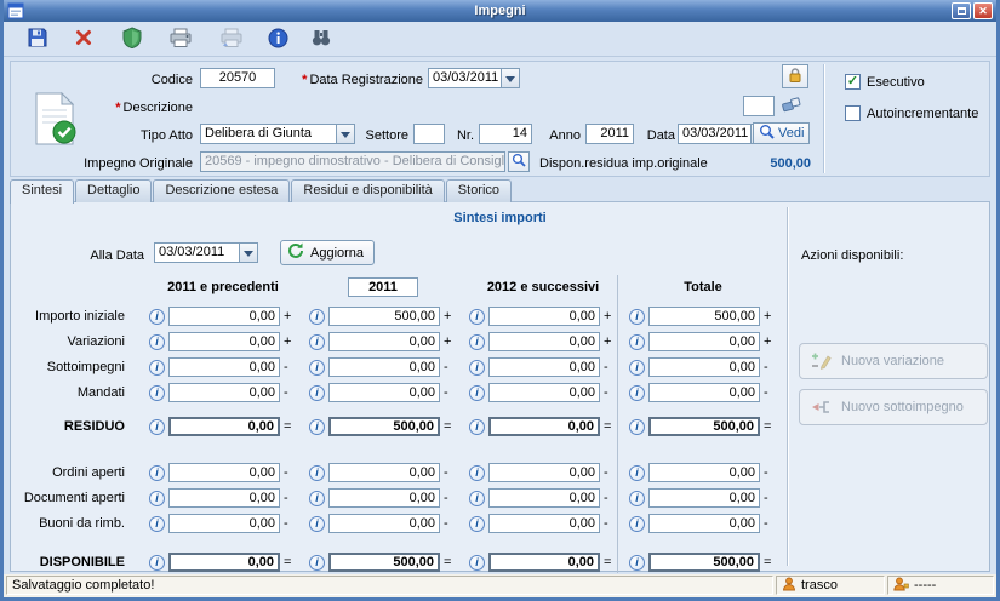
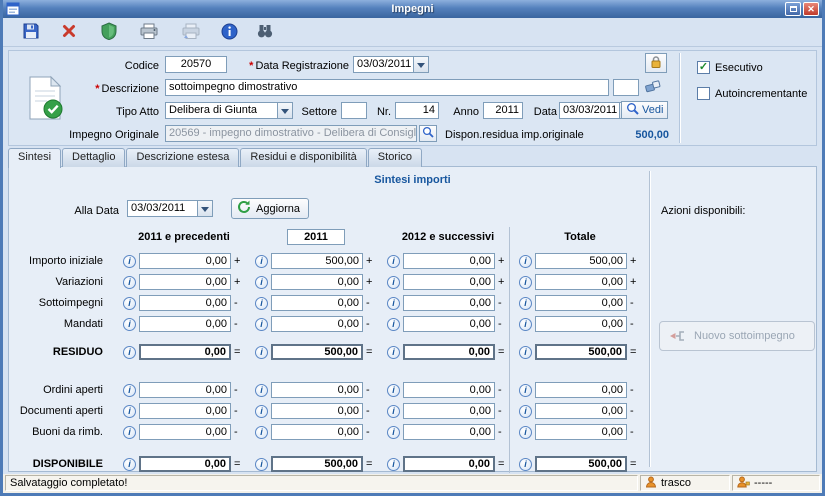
  Impegni
  ✕
  Codice
  20570
  *
  Data Registrazione
  03/03/2011
  *
  Descrizione
+ sottoimpegno dimostrativo
  Tipo Atto
  Delibera di Giunta
  Settore
  Nr.
  14
  Anno
  2011
  Data
  03/03/2011
  Vedi
  Impegno Originale
  20569 - impegno dimostrativo - Delibera di Consigl
  Dispon.residua imp.originale
  500,00
  ✓
  Esecutivo
  Autoincrementante
  Sintesi
  Dettaglio
  Descrizione estesa
  Residui e disponibilità
  Storico
  Sintesi importi
  Alla Data
  03/03/2011
  Aggiorna
  2011 e precedenti
  2011
  2012 e successivi
  Totale
  Importo iniziale
  0,00
  +
  500,00
  +
  0,00
  +
  500,00
  +
  Variazioni
  0,00
  +
  0,00
  +
  0,00
  +
  0,00
  +
  Sottoimpegni
  0,00
  -
  0,00
  -
  0,00
  -
  0,00
  -
  Mandati
  0,00
  -
  0,00
  -
  0,00
  -
  0,00
  -
  RESIDUO
  0,00
  =
  500,00
  =
  0,00
  =
  500,00
  =
  Ordini aperti
  0,00
  -
  0,00
  -
  0,00
  -
  0,00
  -
  Documenti aperti
  0,00
  -
  0,00
  -
  0,00
  -
  0,00
  -
  Buoni da rimb.
  0,00
  -
  0,00
  -
  0,00
  -
  0,00
  -
  DISPONIBILE
  0,00
  =
  500,00
  =
  0,00
  =
  500,00
  =
  Azioni disponibili:
- Nuova variazione
  Nuovo sottoimpegno
  Salvataggio completato!
  trasco
  -----
